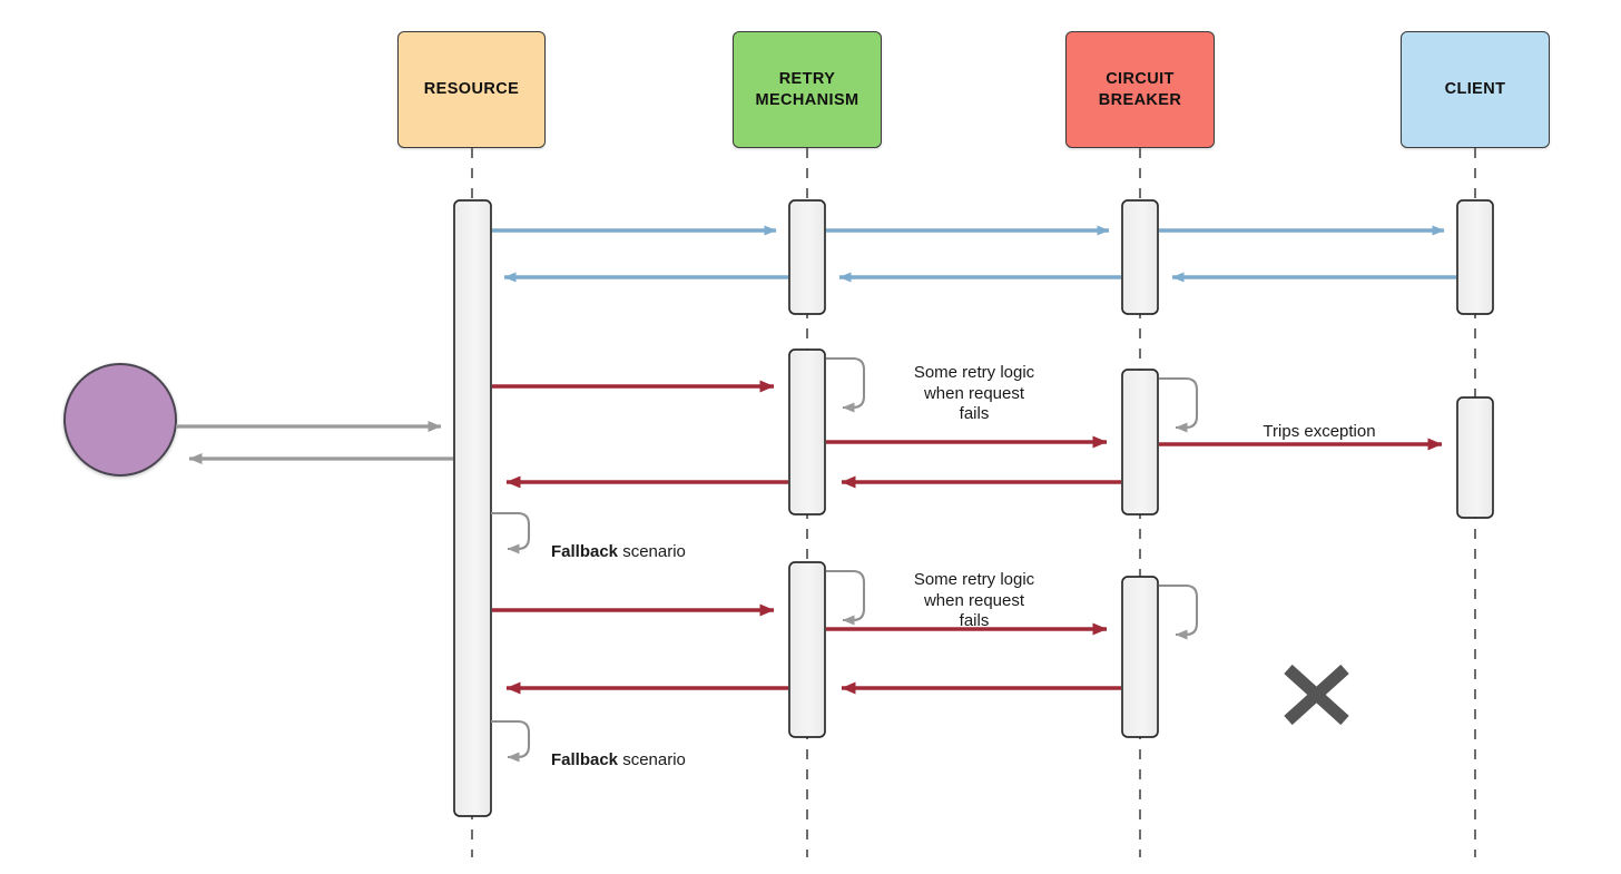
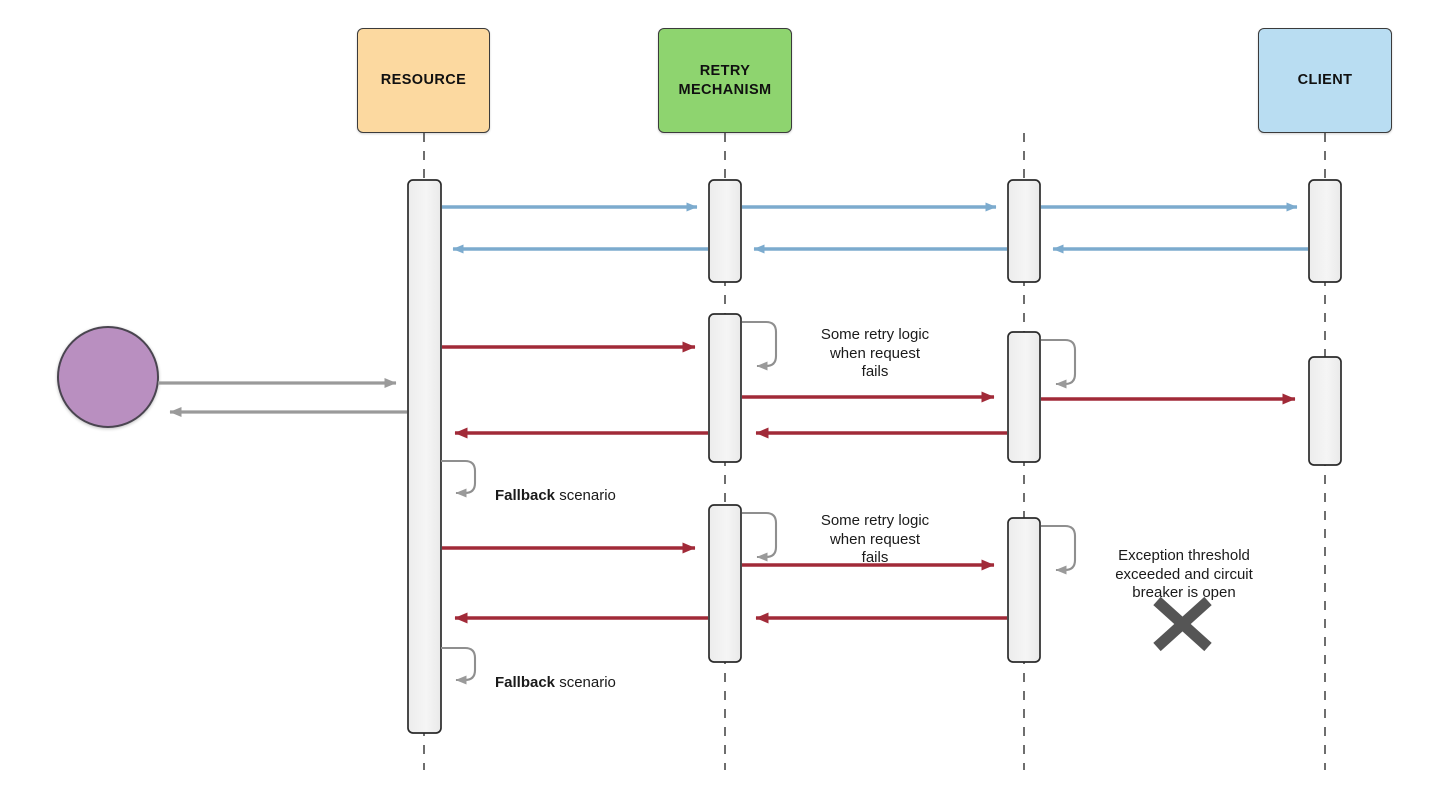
  RESOURCE
  RETRY
  MECHANISM
- CIRCUIT
- BREAKER
  CLIENT
  Some retry logic
  when request
  fails
- Trips exception
  Fallback scenario
  Some retry logic
  when request
  fails
+ Exception threshold
+ exceeded and circuit
+ breaker is open
  Fallback scenario
